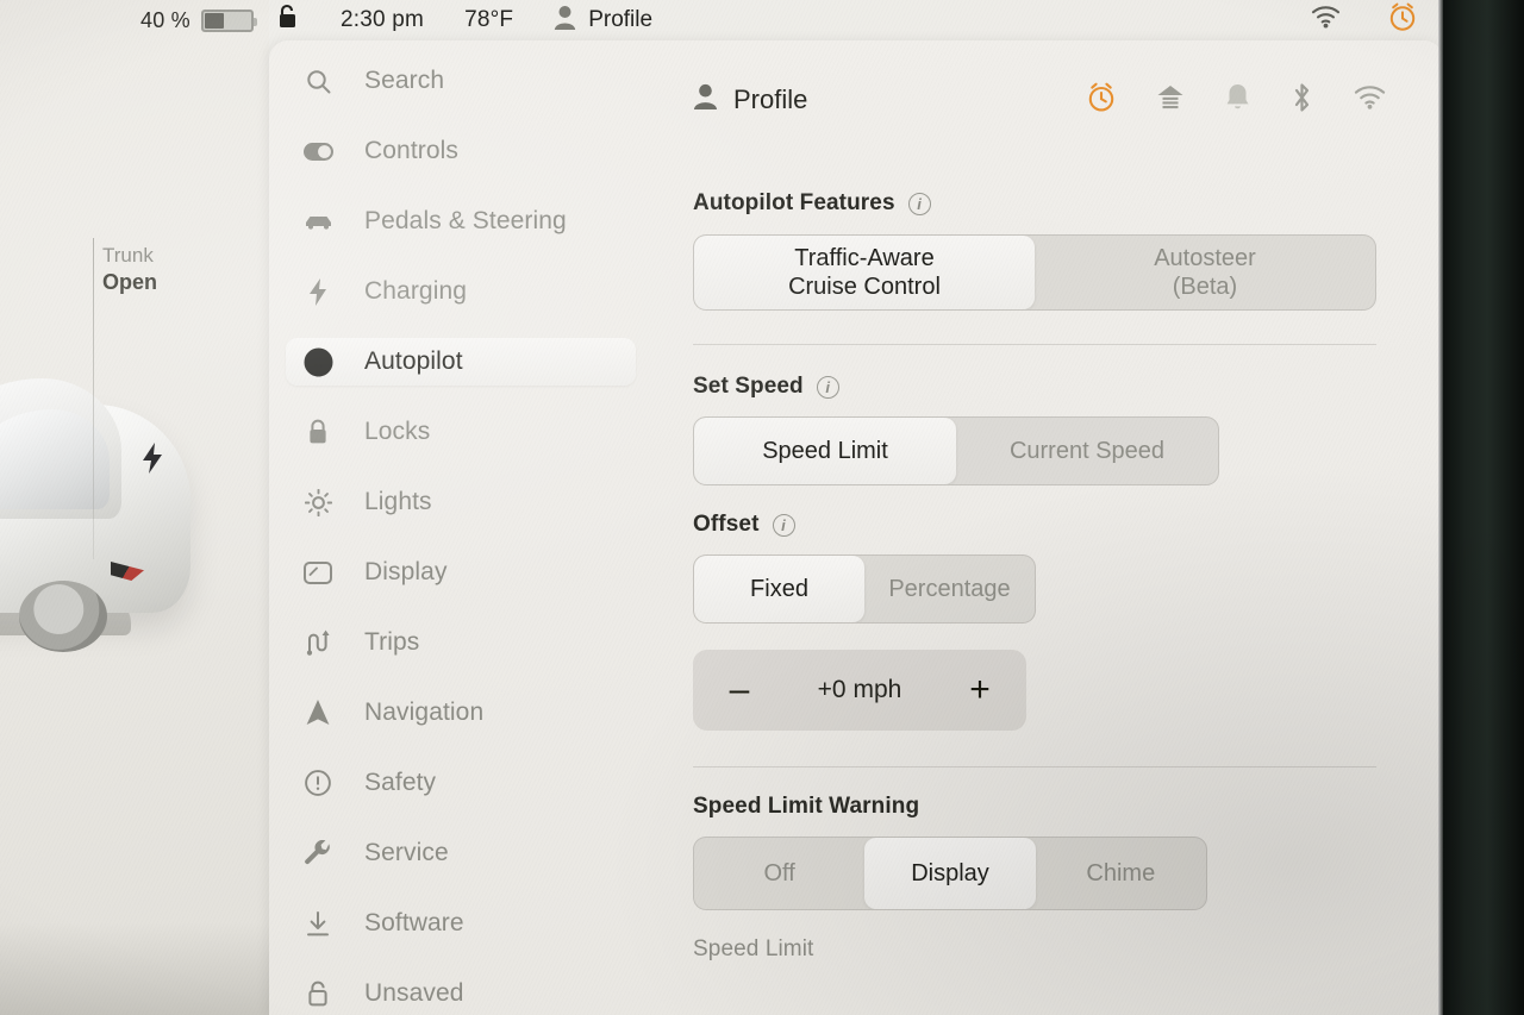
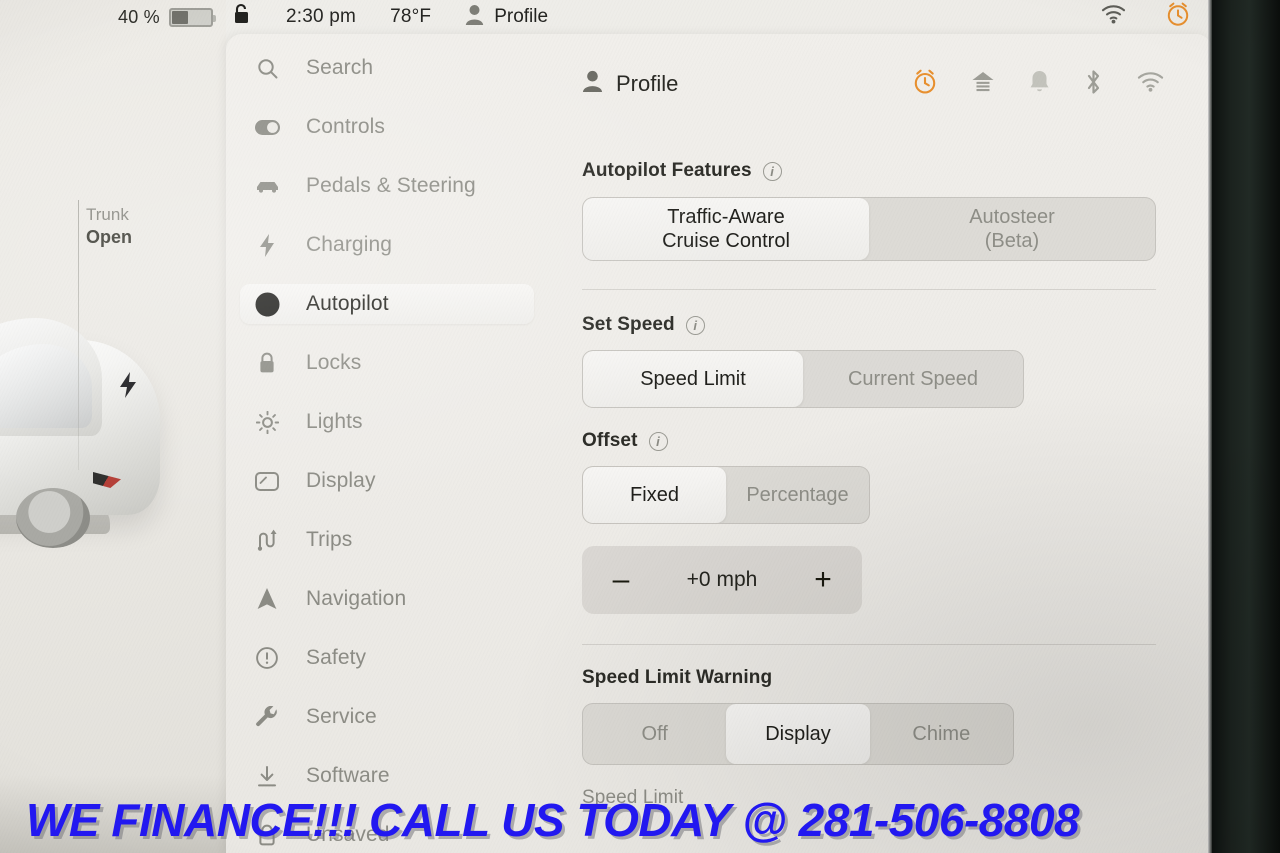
+ WE FINANCE!!! CALL US TODAY @ 281-506-8808
